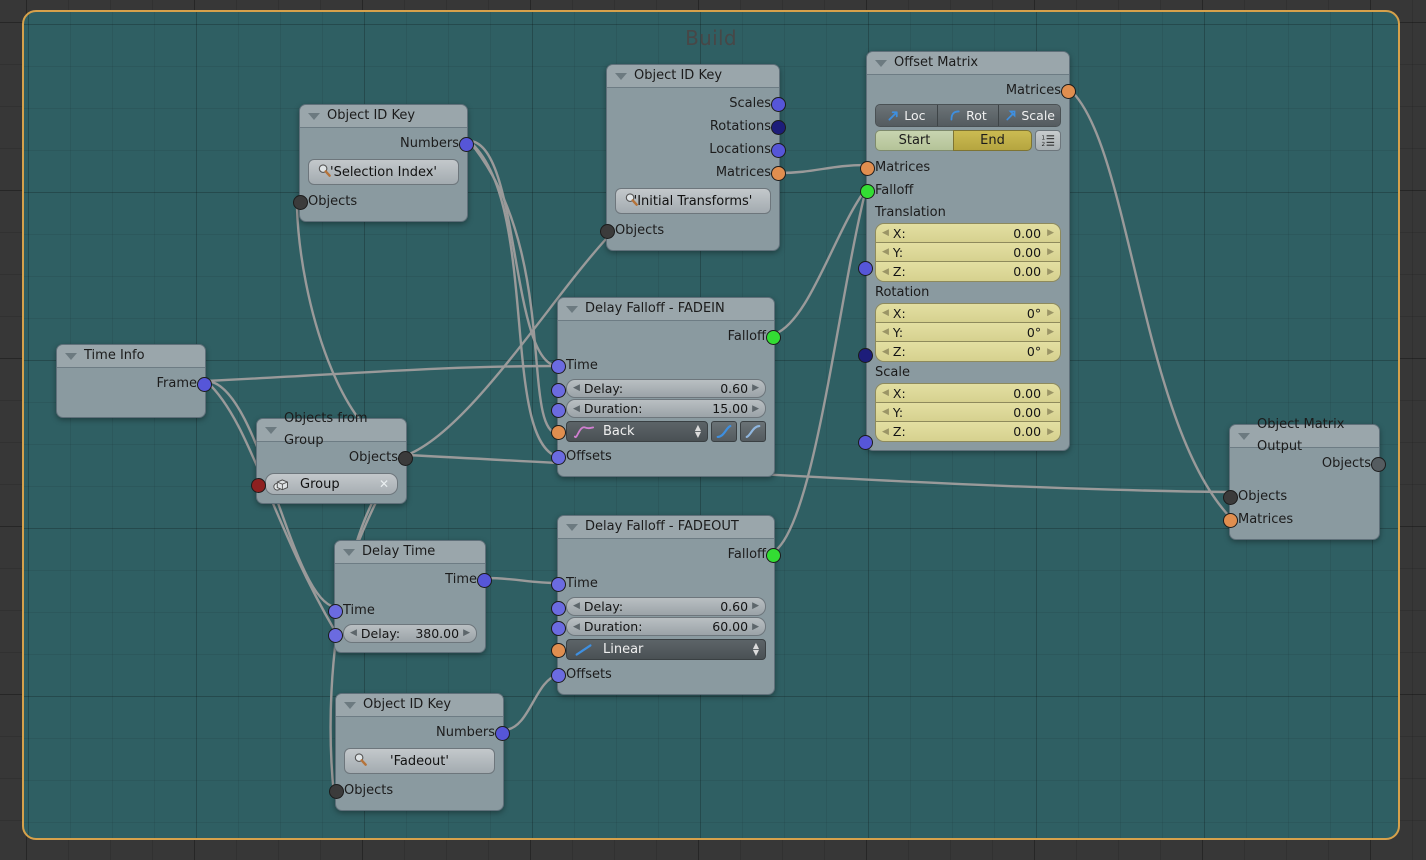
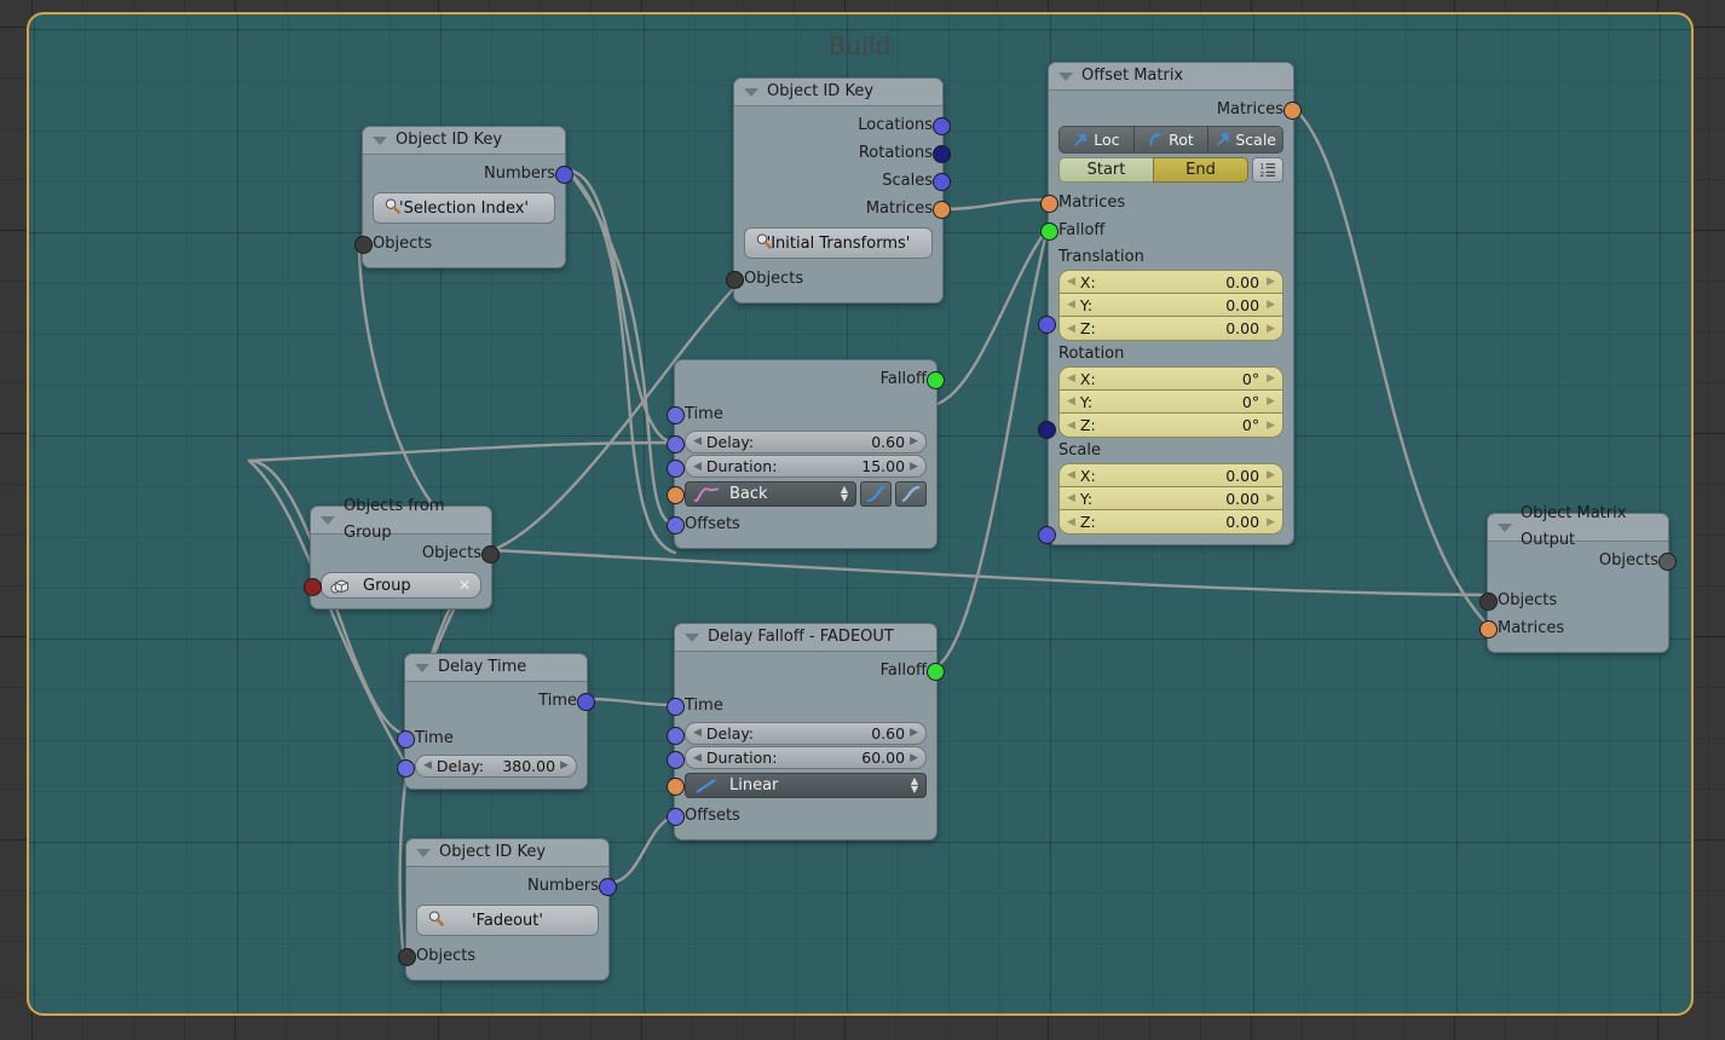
  Build
  Object ID Key
  Numbers
  'Selection Index'
  Objects
  Object ID Key
- Scales
+ Locations
  Rotations
- Locations
+ Scales
  Matrices
  'Initial Transforms'
  Objects
  Offset Matrix
  Matrices
  Loc
  Rot
  Scale
  Start
  End
  Matrices
  Falloff
  Translation
  ◀
  X:
  0.00
  ▶
  ◀
  Y:
  0.00
  ▶
  ◀
  Z:
  0.00
  ▶
  Rotation
  ◀
  X:
  0°
  ▶
  ◀
  Y:
  0°
  ▶
  ◀
  Z:
  0°
  ▶
  Scale
  ◀
  X:
  0.00
  ▶
  ◀
  Y:
  0.00
  ▶
  ◀
  Z:
  0.00
  ▶
- Time Info
- Frame
  Objects from Group
  Objects
  Group
  ✕
- Delay Falloff - FADEIN
  Falloff
  Time
  ◀
  Delay:
  0.60
  ▶
  ◀
  Duration:
  15.00
  ▶
  Back
  ▲
  ▼
  Offsets
  Delay Time
  Time
  Time
  ◀
  Delay:
  380.00
  ▶
  Delay Falloff - FADEOUT
  Falloff
  Time
  ◀
  Delay:
  0.60
  ▶
  ◀
  Duration:
  60.00
  ▶
  Linear
  ▲
  ▼
  Offsets
  Object ID Key
  Numbers
  'Fadeout'
  Objects
  Object Matrix Output
  Objects
  Objects
  Matrices
